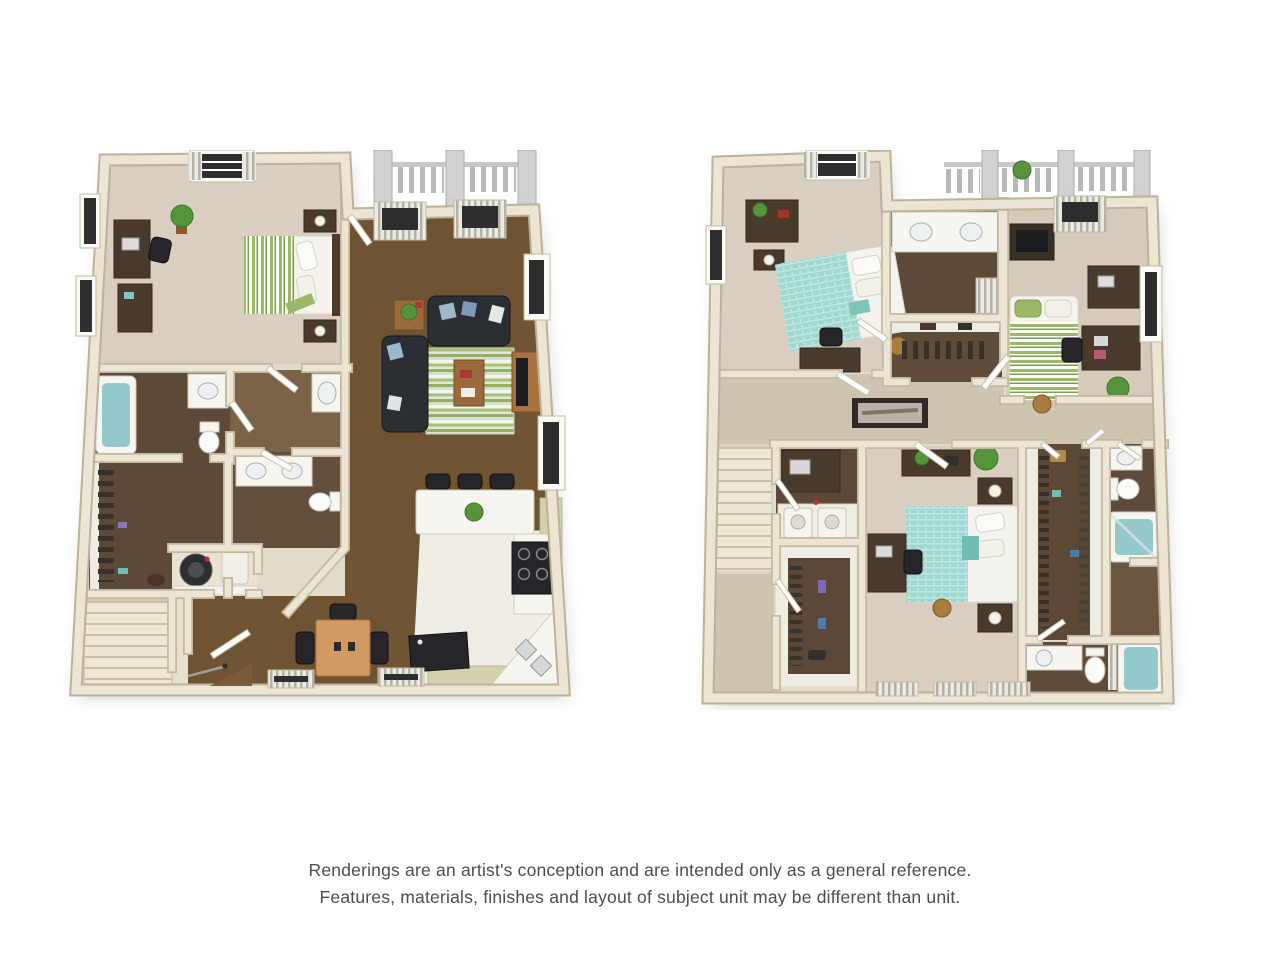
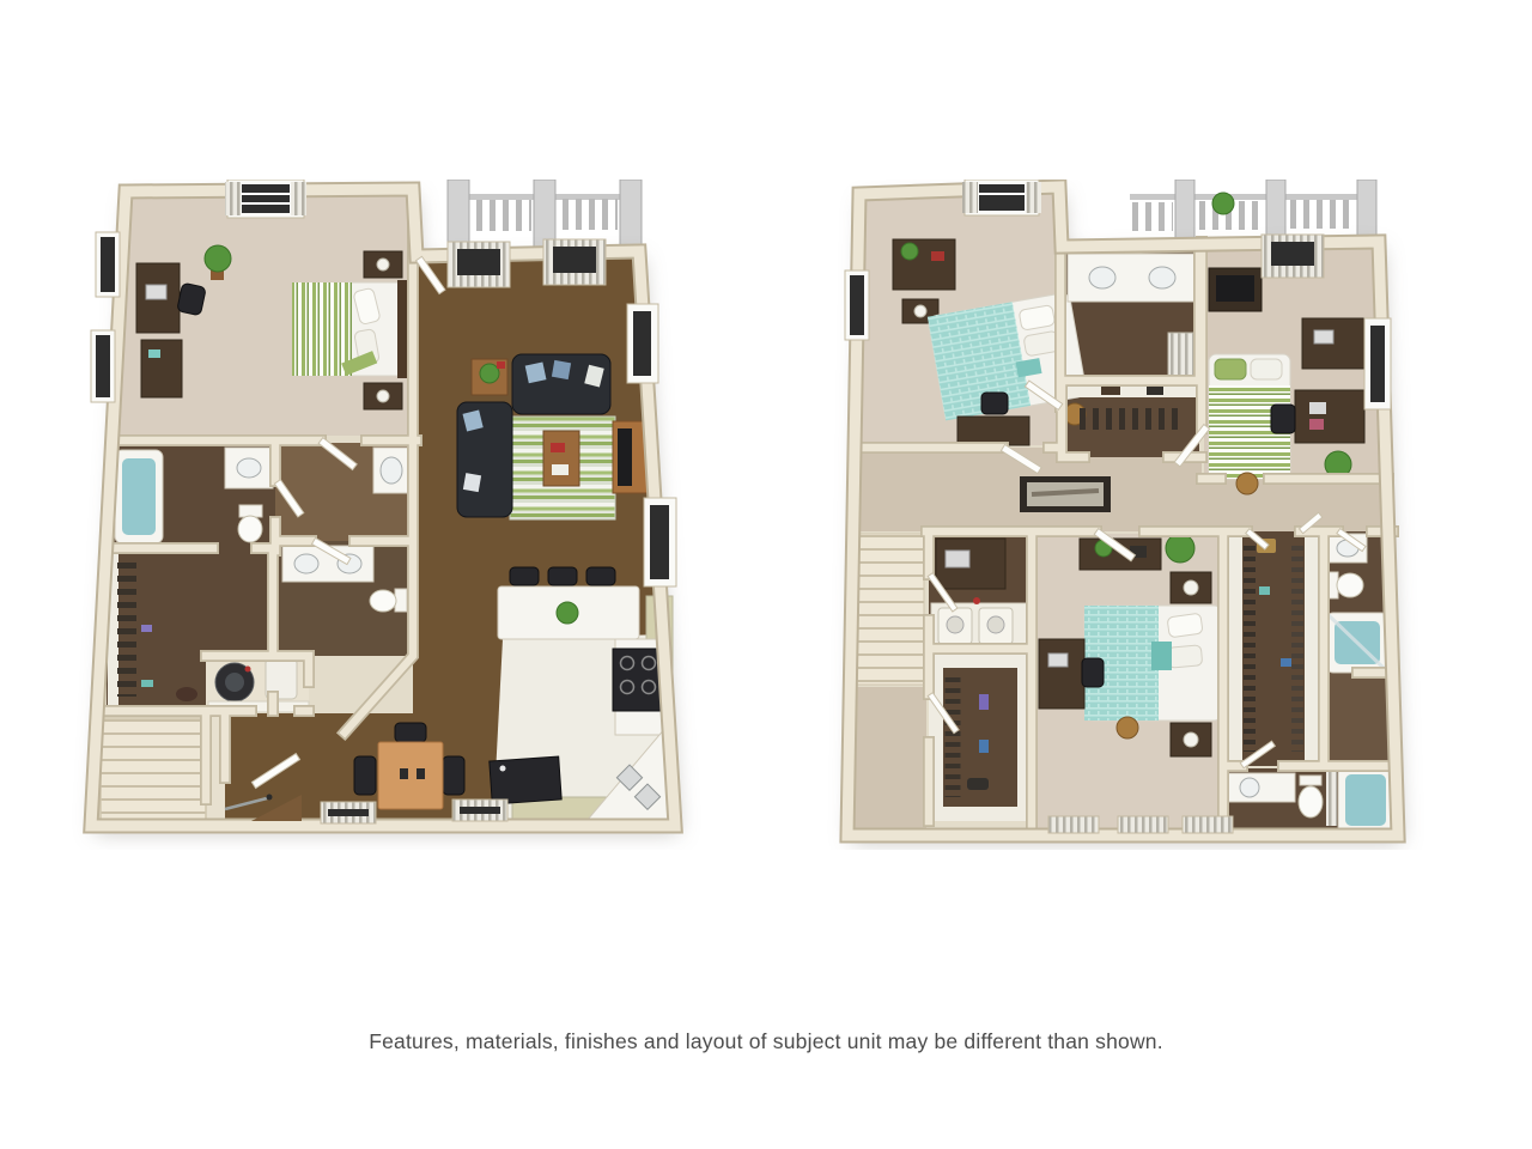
- Renderings are an artist's conception and are intended only as a general reference.
- Features, materials, finishes and layout of subject unit may be different than unit.
+ Features, materials, finishes and layout of subject unit may be different than shown.
